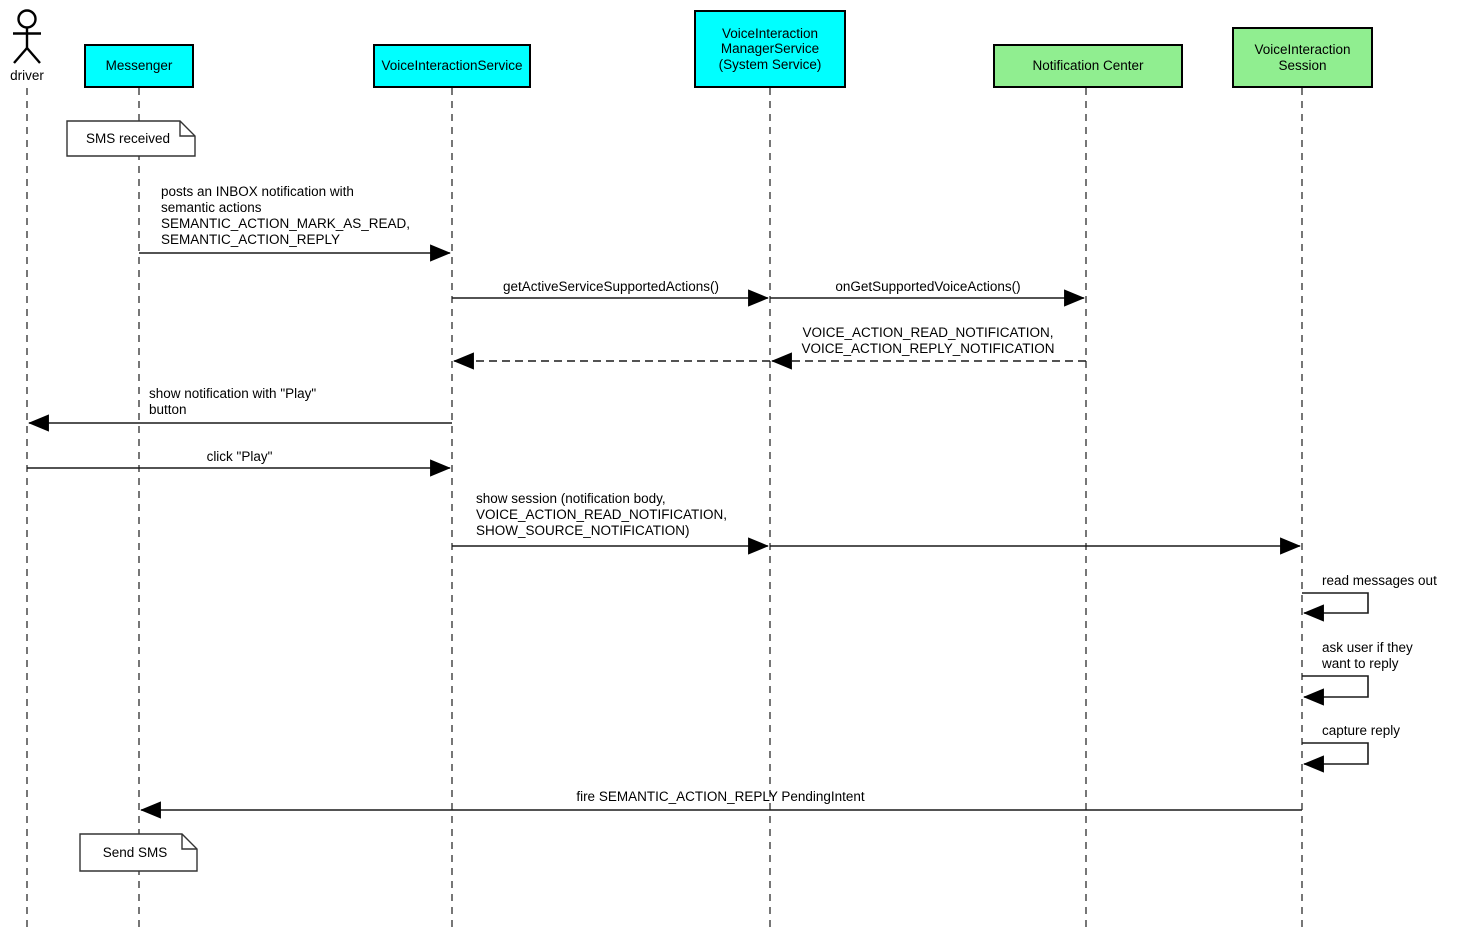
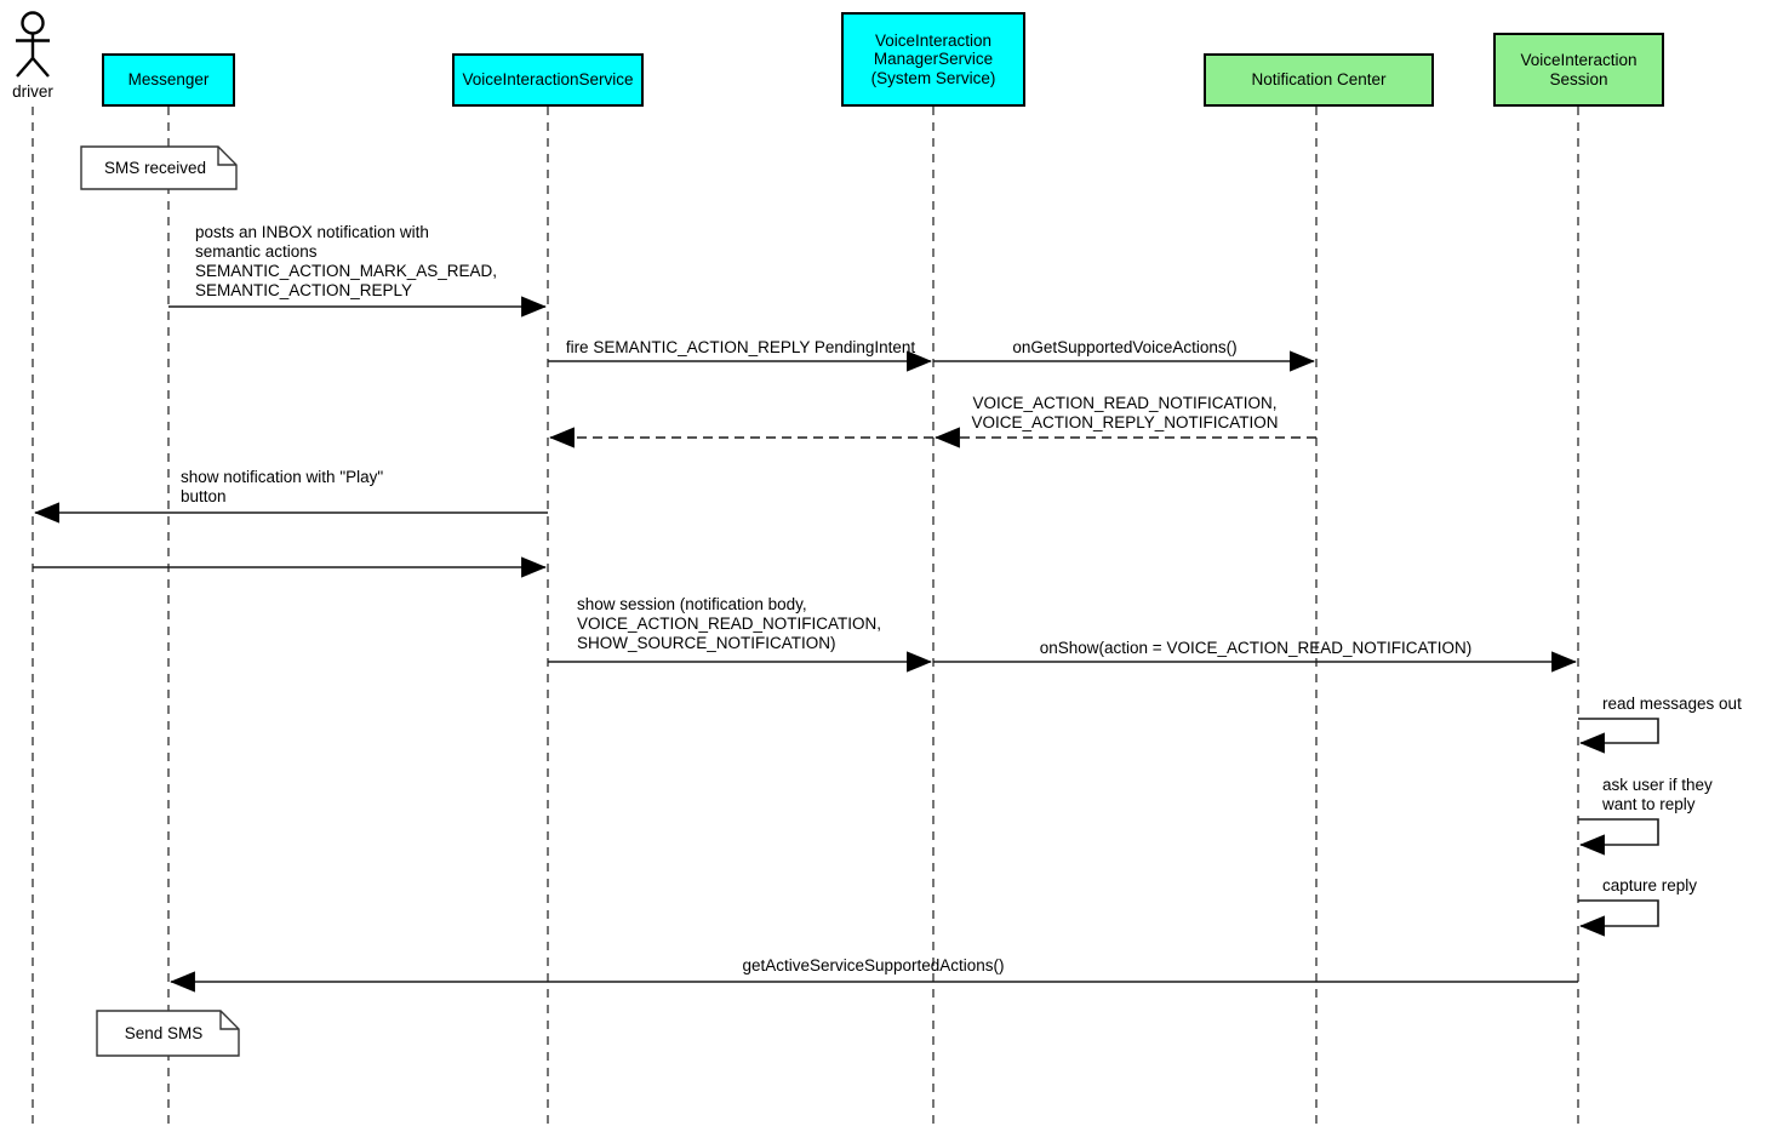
  driver
  Messenger
  VoiceInteractionService
  VoiceInteraction
  ManagerService
  (System Service)
  Notification Center
  VoiceInteraction
  Session
  SMS received
  Send SMS
  posts an INBOX notification with
  semantic actions
  SEMANTIC_ACTION_MARK_AS_READ,
  SEMANTIC_ACTION_REPLY
- getActiveServiceSupportedActions()
+ fire SEMANTIC_ACTION_REPLY PendingIntent
  onGetSupportedVoiceActions()
  VOICE_ACTION_READ_NOTIFICATION,
  VOICE_ACTION_REPLY_NOTIFICATION
  show notification with "Play"
  button
- click "Play"
  show session (notification body,
  VOICE_ACTION_READ_NOTIFICATION,
  SHOW_SOURCE_NOTIFICATION)
+ onShow(action = VOICE_ACTION_READ_NOTIFICATION)
  read messages out
  ask user if they
  want to reply
  capture reply
- fire SEMANTIC_ACTION_REPLY PendingIntent
+ getActiveServiceSupportedActions()
